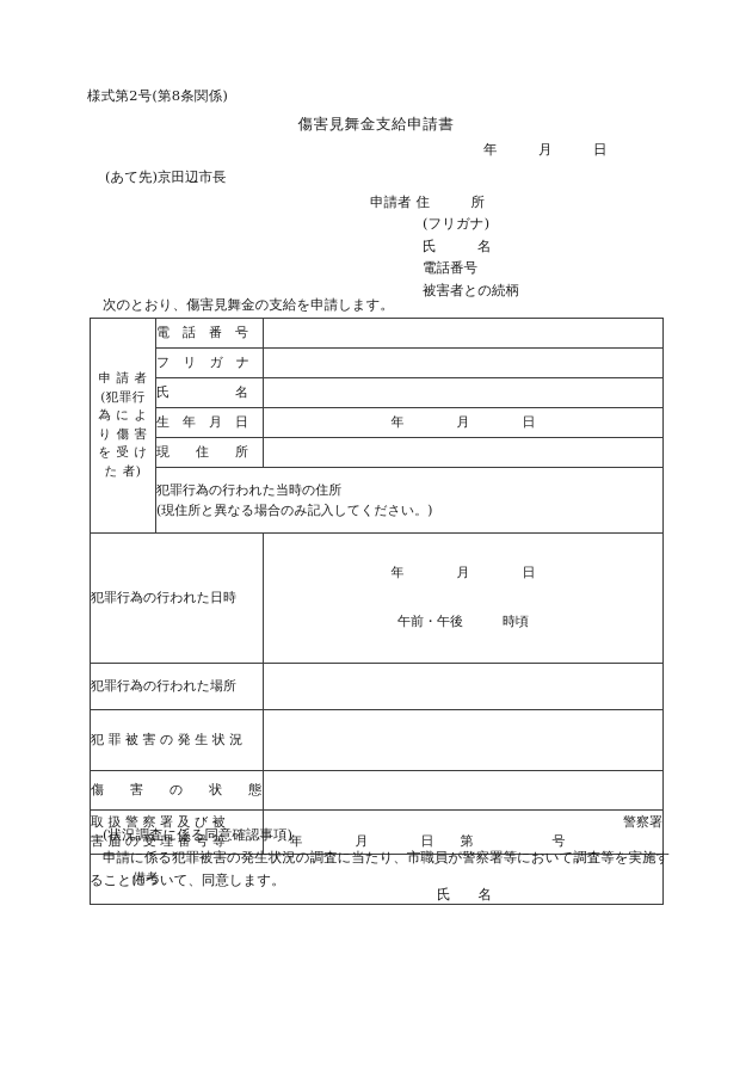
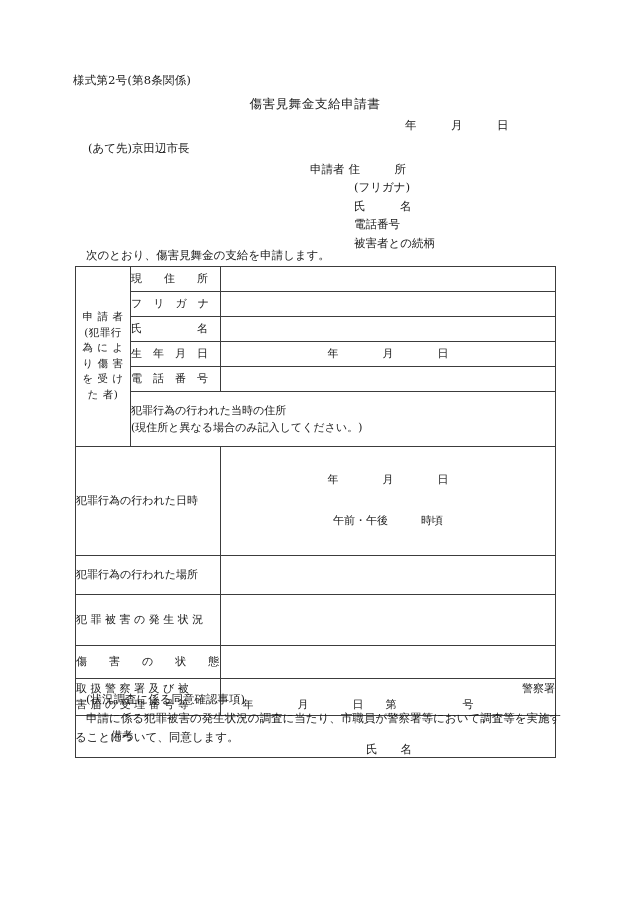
  様式第2号(第8条関係)
  傷害見舞金支給申請書
  年 月 日
  (あて先)京田辺市長
  申請者 住 所
  (フリガナ)
  氏 名
  電話番号
  被害者との続柄
  次のとおり、傷害見舞金の支給を申請します。
- 申 請 者 (犯罪行 為 に よ り 傷 害 を 受 け た 者)	電 話 番 号
+ 申 請 者 (犯罪行 為 に よ り 傷 害 を 受 け た 者)	現 住 所
  フ リ ガ ナ
  氏 名
  生 年 月 日	年 月 日
- 現 住 所
+ 電 話 番 号
  犯罪行為の行われた当時の住所 (現住所と異なる場合のみ記入してください。)
  犯罪行為の行われた日時	年 月 日 午前・午後 時頃
  犯罪行為の行われた場所
  犯 罪 被 害 の 発 生 状 況
  傷 害 の 状 態
  取 扱 警 察 署 及 び 被 害 届 の 受 理 番 号 等	警察署 年 月 日 第 号
  備考
  (状況調査に係る同意確認事項)
  申請に係る犯罪被害の発生状況の調査に当たり、市職員が警察署等において調査等を実施することについて、同意します。
  氏 名
